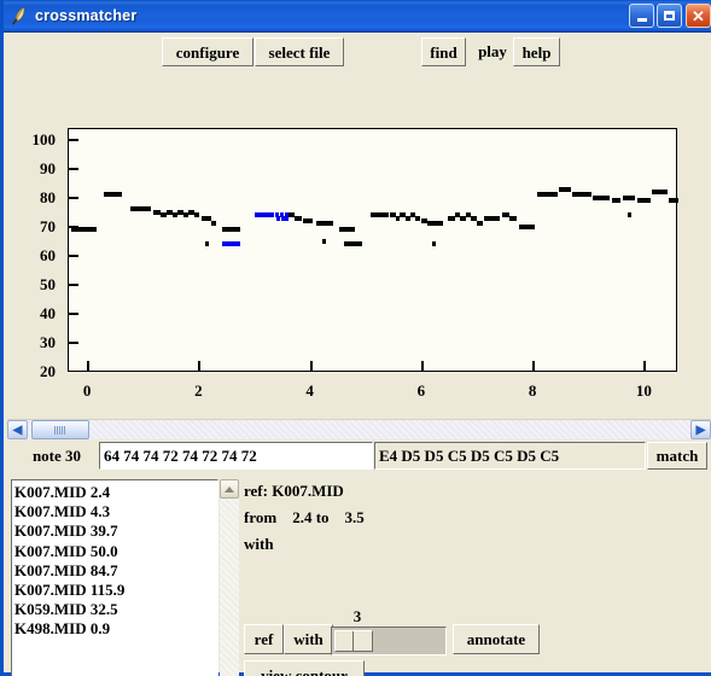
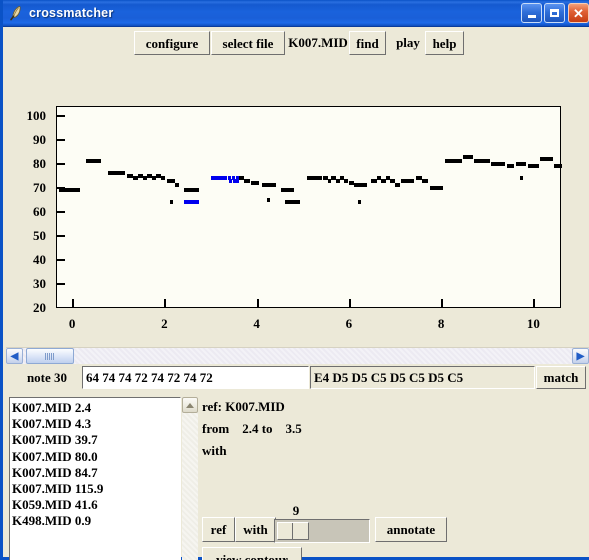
  crossmatcher
  ✕
  configure
  select file
+ K007.MID
  find
  play
  help
  20
  30
  40
  50
  60
  70
  80
  90
  100
  0
  2
  4
  6
  8
  10
  ◀
  ▶
  note 30
  64 74 74 72 74 72 74 72
  E4 D5 D5 C5 D5 C5 D5 C5
  match
  K007.MID 2.4
  K007.MID 4.3
  K007.MID 39.7
- K007.MID 50.0
+ K007.MID 80.0
  K007.MID 84.7
  K007.MID 115.9
- K059.MID 32.5
+ K059.MID 41.6
  K498.MID 0.9
  ref: K007.MID
  from 2.4 to 3.5
  with
  ref
  with
- 3
+ 9
  annotate
